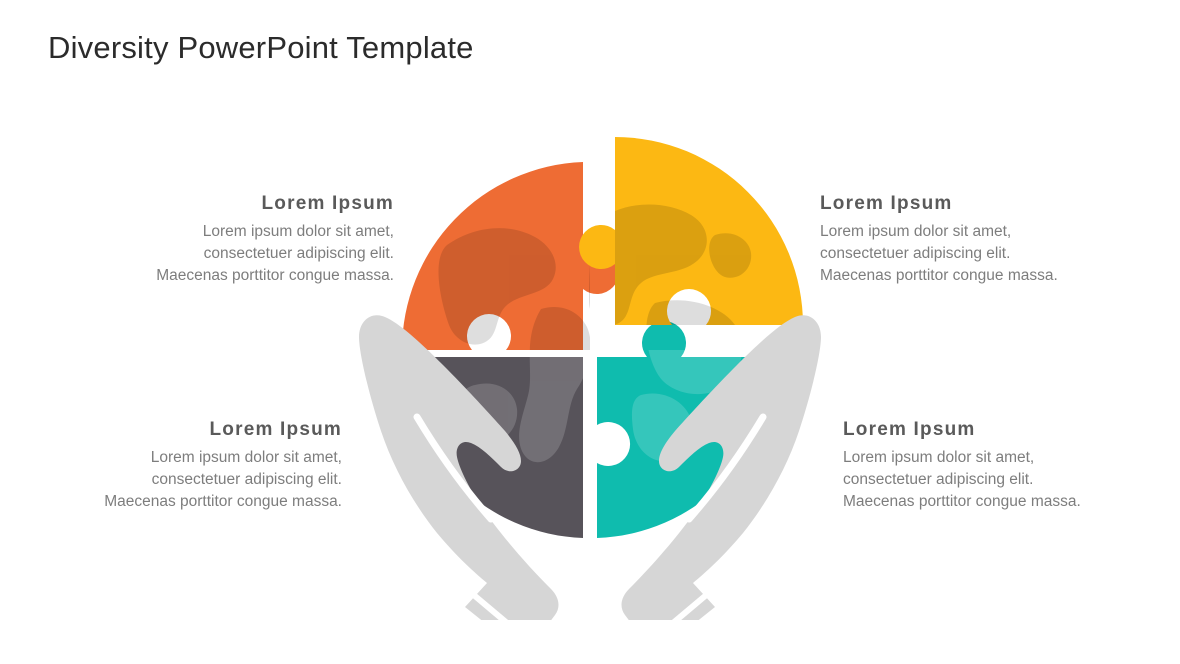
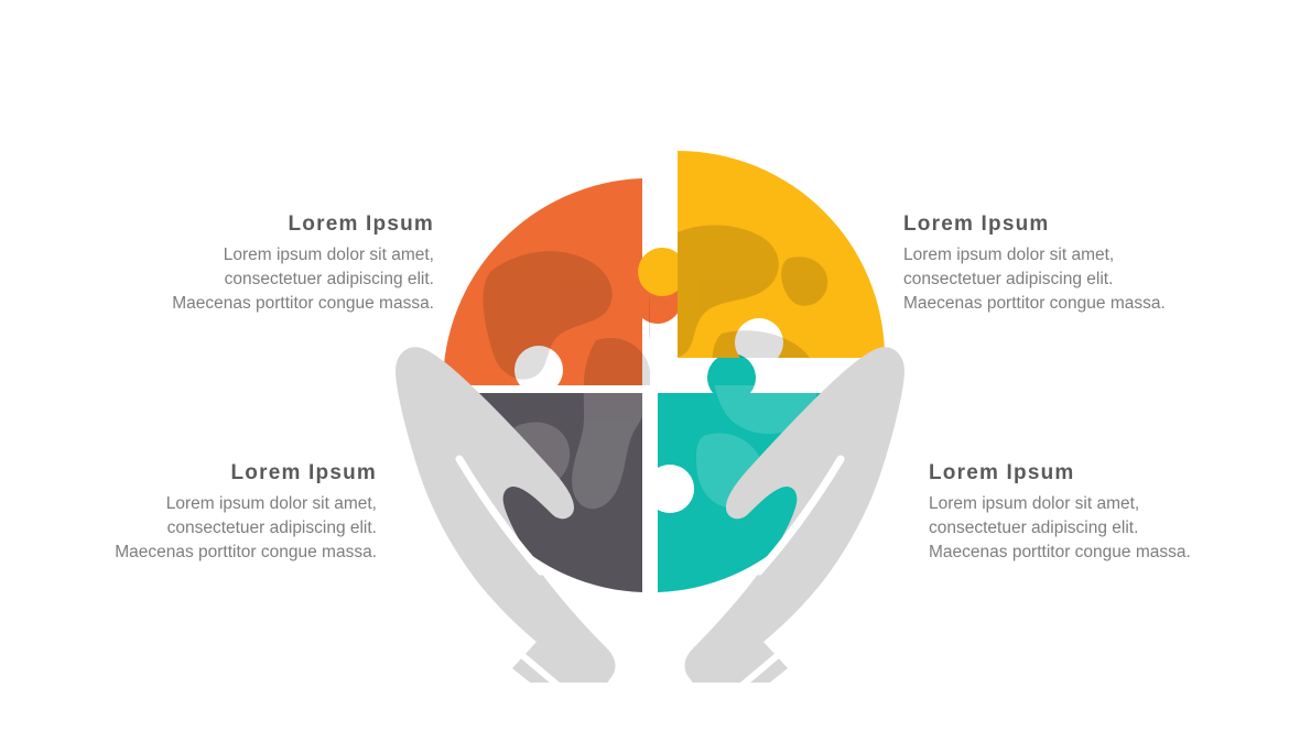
- Diversity PowerPoint Template
  Lorem Ipsum
  Lorem ipsum dolor sit amet,
  consectetuer adipiscing elit.
  Maecenas porttitor congue massa.
  Lorem Ipsum
  Lorem ipsum dolor sit amet,
  consectetuer adipiscing elit.
  Maecenas porttitor congue massa.
  Lorem Ipsum
  Lorem ipsum dolor sit amet,
  consectetuer adipiscing elit.
  Maecenas porttitor congue massa.
  Lorem Ipsum
  Lorem ipsum dolor sit amet,
  consectetuer adipiscing elit.
  Maecenas porttitor congue massa.
